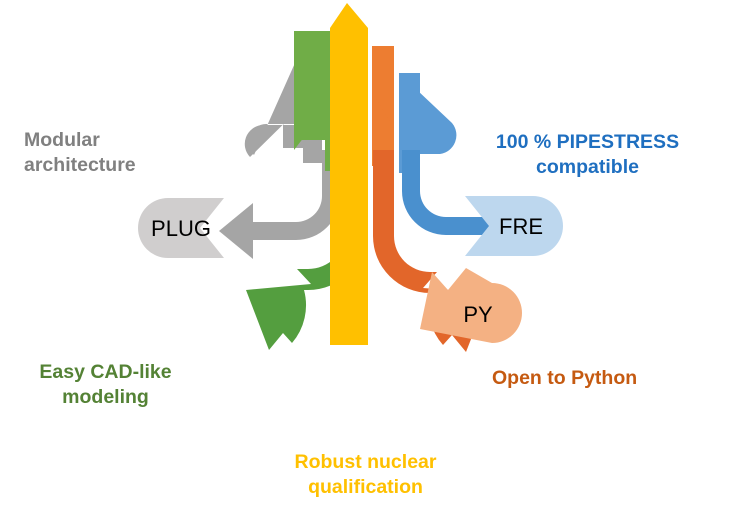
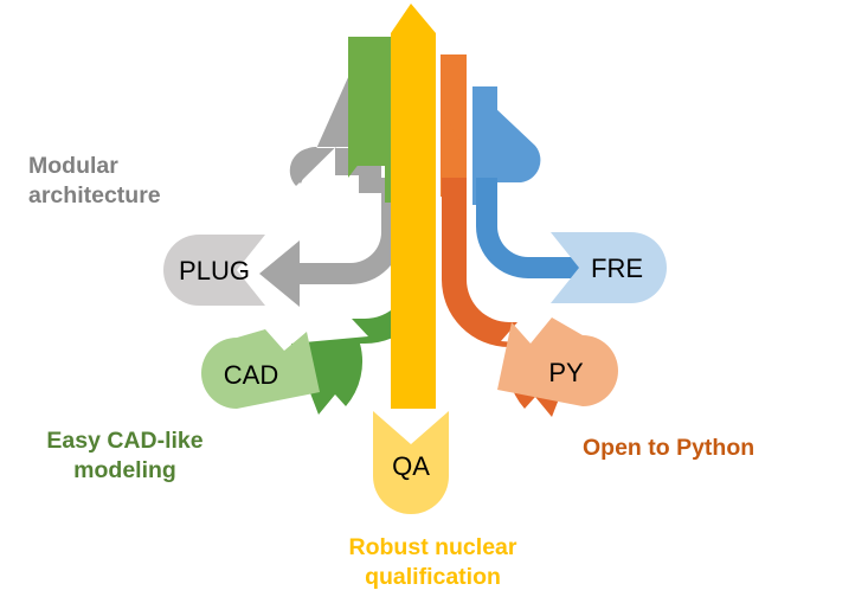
  PLUG
+ CAD
+ QA
  PY
  FRE
  Modular
  architecture
  Easy CAD-like
  modeling
  Robust nuclear
  qualification
  Open to Python
- 100 % PIPESTRESS
- compatible
